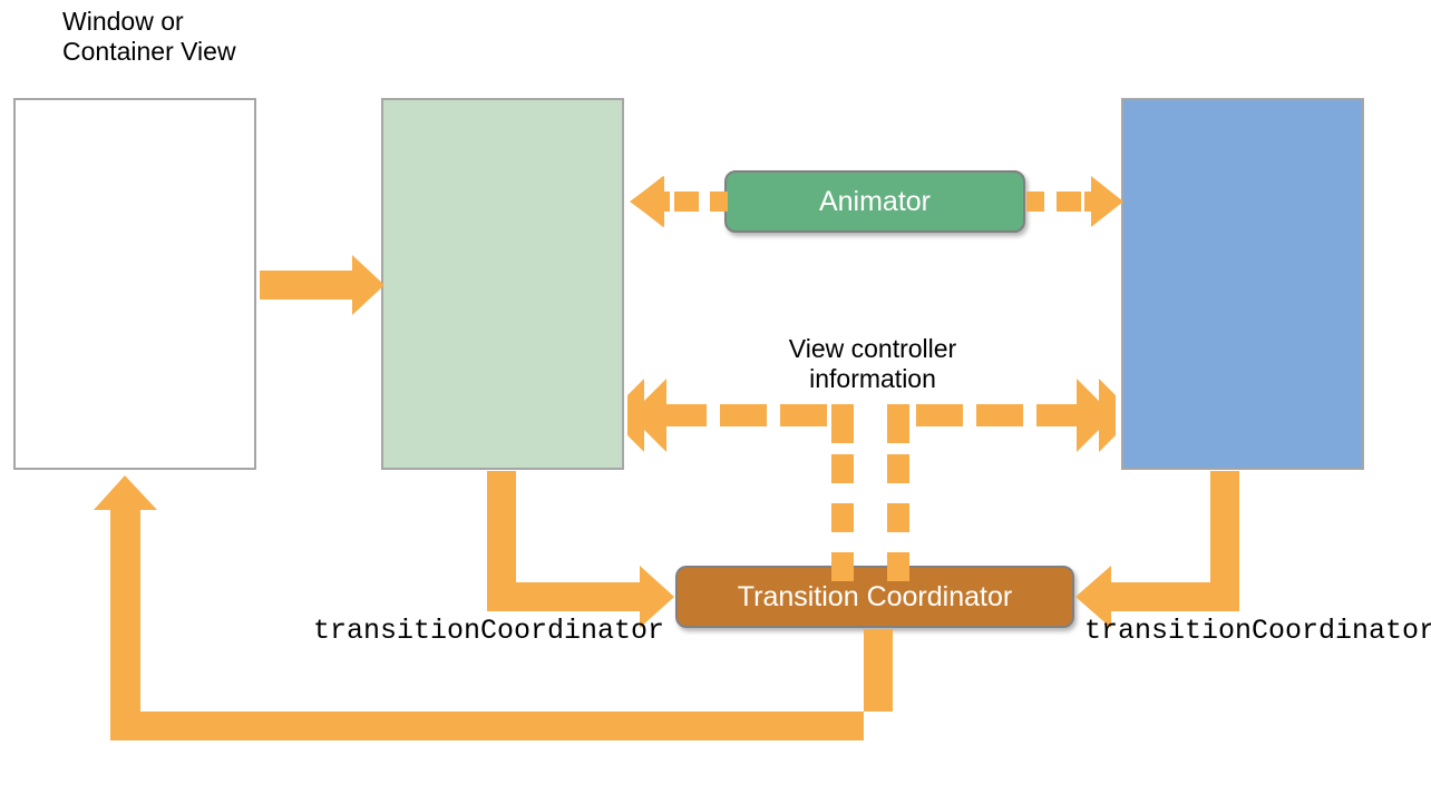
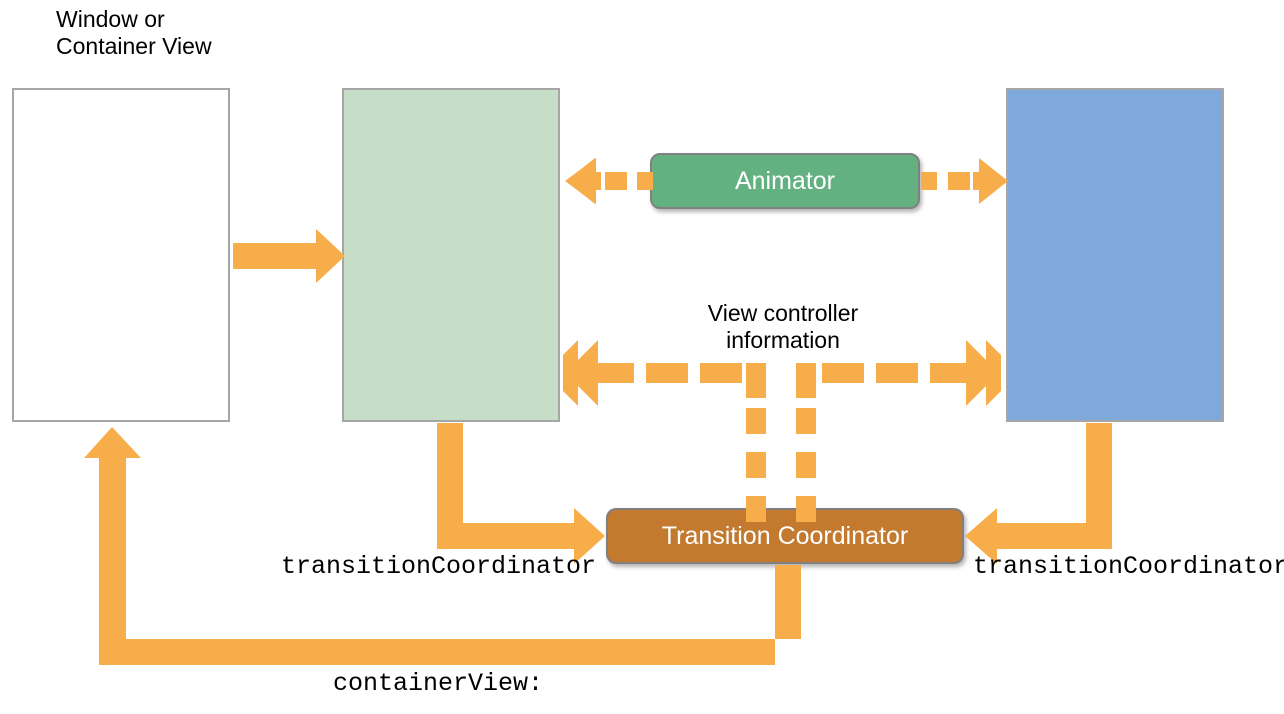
  Window or
  Container View
  Animator
  Transition Coordinator
  View controller
  information
  transitionCoordinator
  transitionCoordinator
+ containerView:
